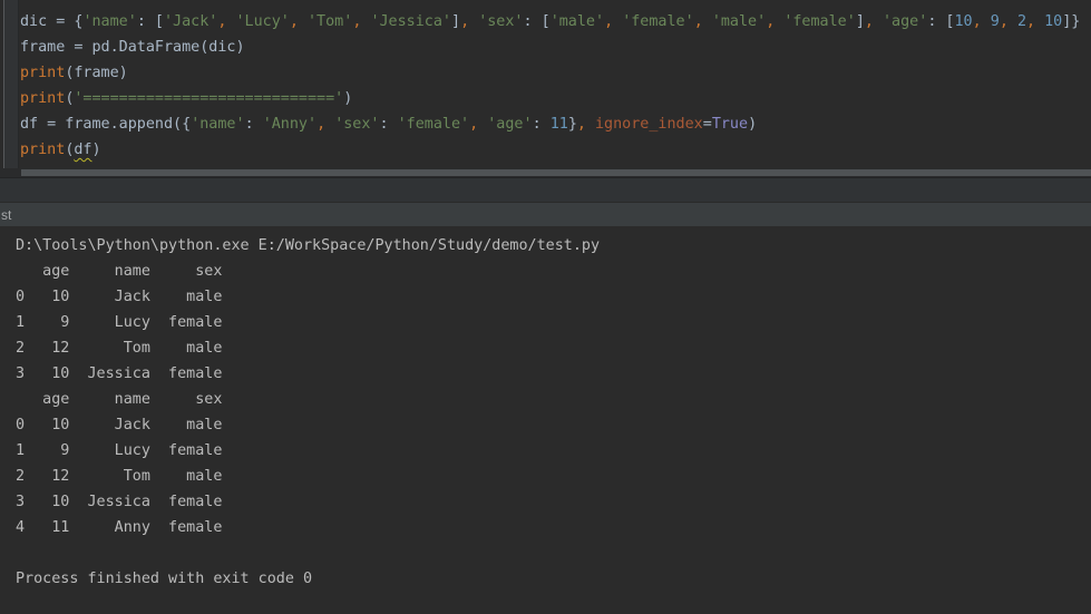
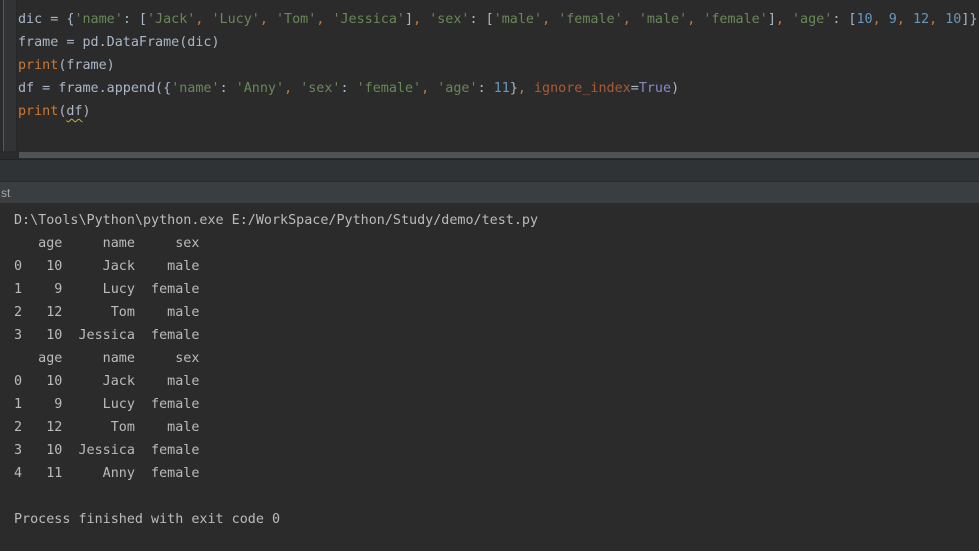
- dic = {'name': ['Jack', 'Lucy', 'Tom', 'Jessica'], 'sex': ['male', 'female', 'male', 'female'], 'age': [10, 9, 2, 10]}
+ dic = {'name': ['Jack', 'Lucy', 'Tom', 'Jessica'], 'sex': ['male', 'female', 'male', 'female'], 'age': [10, 9, 12, 10]}
  frame = pd.DataFrame(dic)
  print(frame)
- print('============================')
  df = frame.append({'name': 'Anny', 'sex': 'female', 'age': 11}, ignore_index=True)
  print(df)
  st
  D:\Tools\Python\python.exe E:/WorkSpace/Python/Study/demo/test.py
  age name sex
  0 10 Jack male
  1 9 Lucy female
  2 12 Tom male
  3 10 Jessica female
  age name sex
  0 10 Jack male
  1 9 Lucy female
  2 12 Tom male
  3 10 Jessica female
  4 11 Anny female
  Process finished with exit code 0
